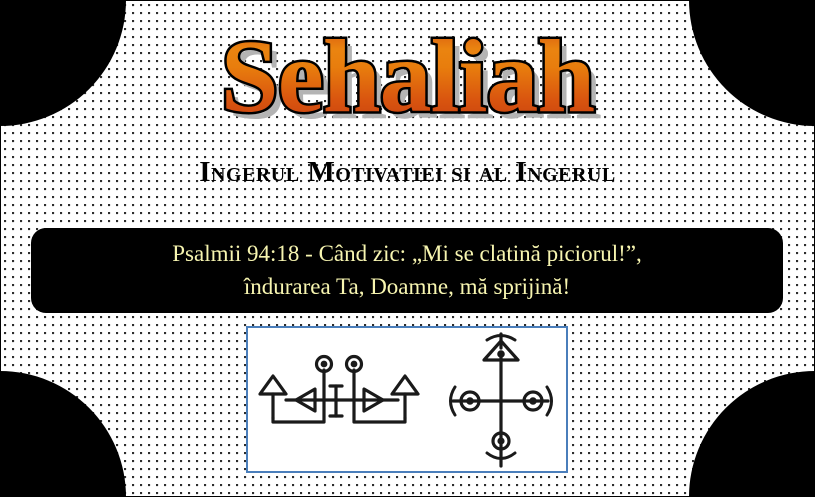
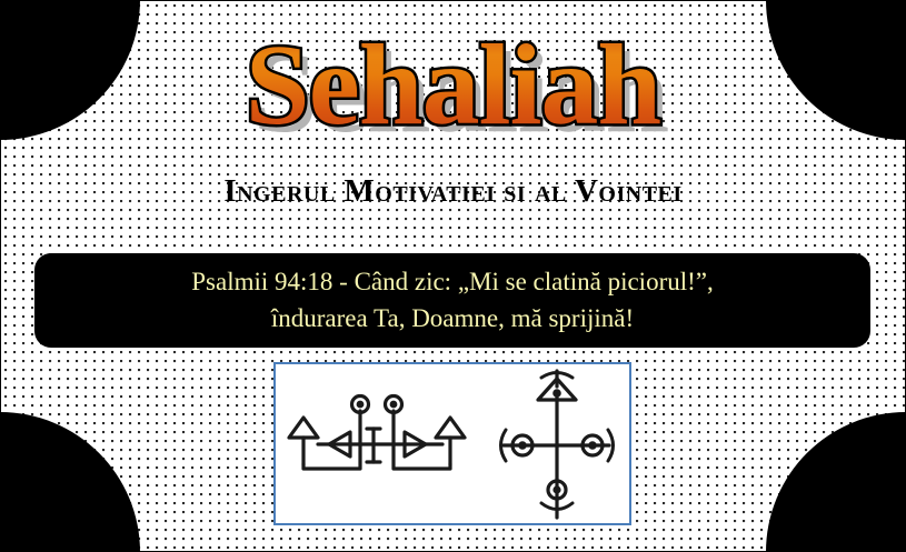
  Sehaliah
- Ingerul Motivatiei si al Ingerul
+ Ingerul Motivatiei si al Vointei
  Psalmii 94:18 - Când zic: „Mi se clatină piciorul!”,
  îndurarea Ta, Doamne, mă sprijină!
